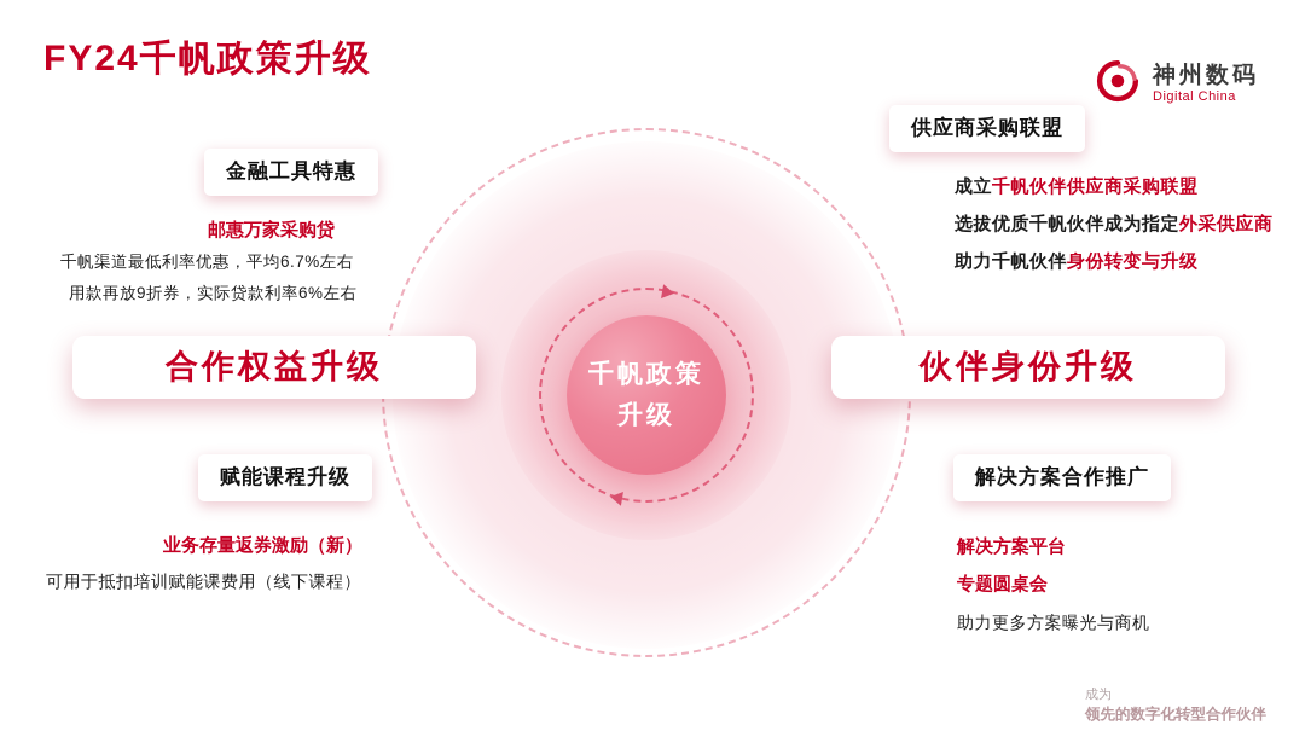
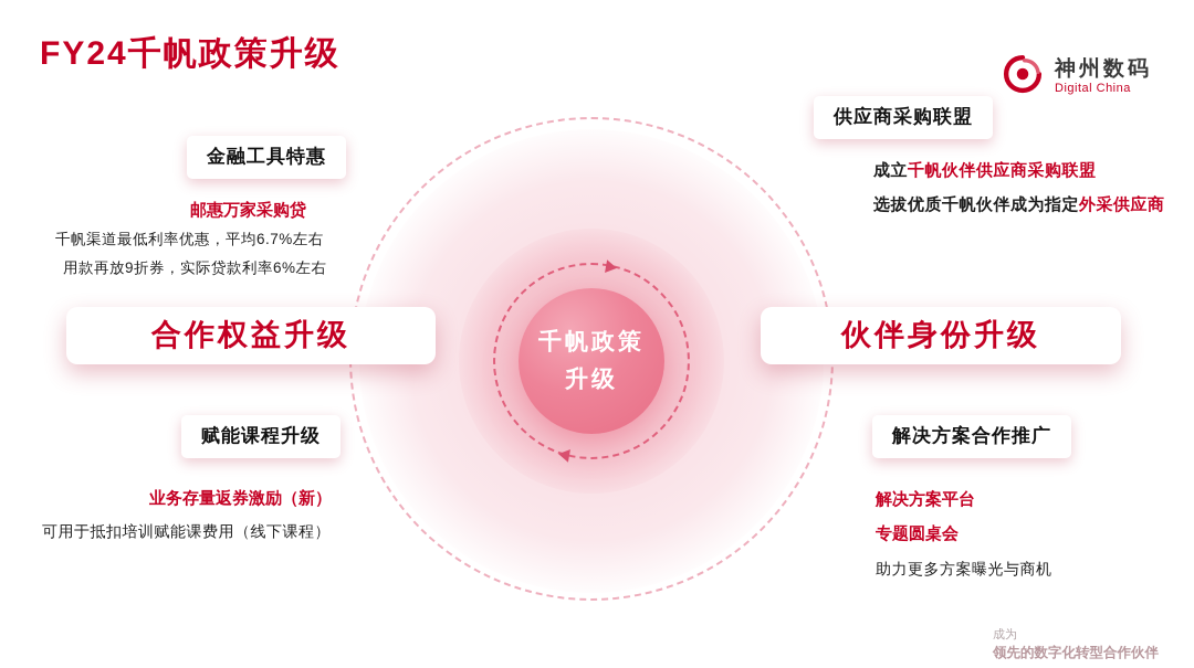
  FY24千帆政策升级
  神州数码
  Digital China
  千帆政策
  升级
  金融工具特惠
  邮惠万家采购贷
  千帆渠道最低利率优惠，平均6.7%左右
  用款再放9折券，实际贷款利率6%左右
  合作权益升级
  赋能课程升级
  业务存量返券激励（新）
  可用于抵扣培训赋能课费用（线下课程）
  供应商采购联盟
  成立千帆伙伴供应商采购联盟
  选拔优质千帆伙伴成为指定外采供应商
- 助力千帆伙伴身份转变与升级
  伙伴身份升级
  解决方案合作推广
  解决方案平台
  专题圆桌会
  助力更多方案曝光与商机
  成为
  领先的数字化转型合作伙伴
